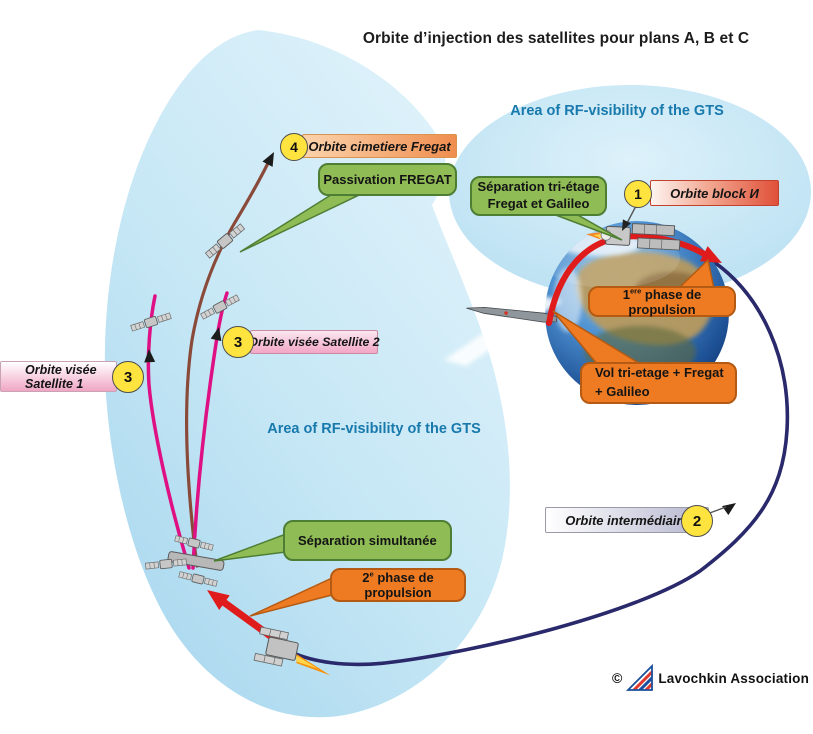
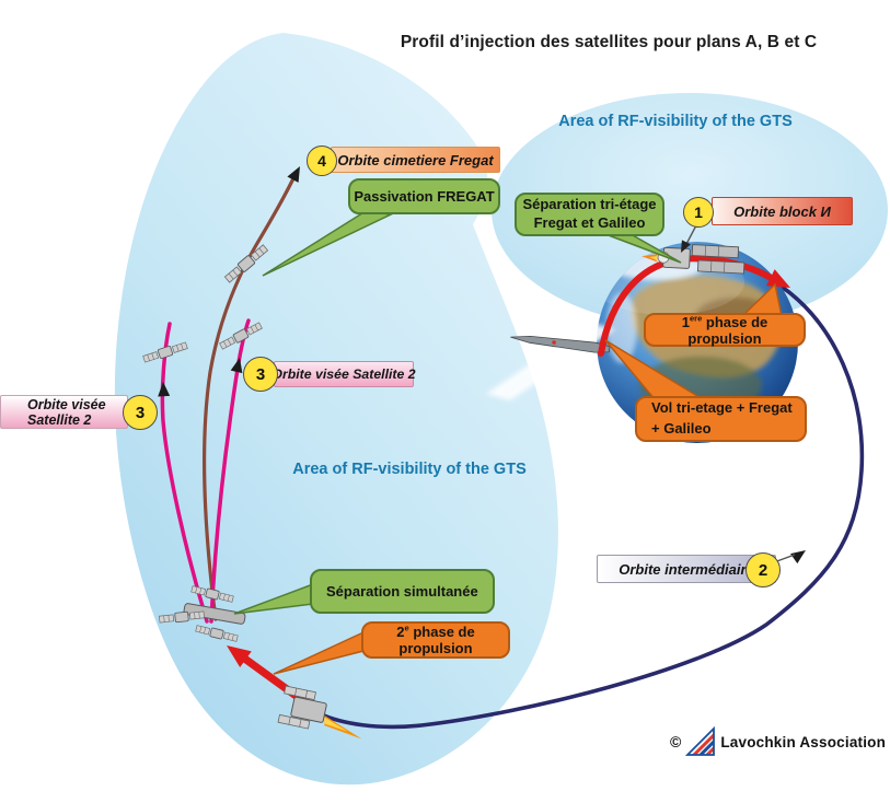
- Orbite d’injection des satellites pour plans A, B et C
+ Profil d’injection des satellites pour plans A, B et C
  Area of RF-visibility of the GTS
  Area of RF-visibility of the GTS
  Orbite cimetiere Fregat
  4
  Passivation FREGAT
  Séparation tri-étage
  Fregat et Galileo
  Orbite block И
  1
  1ere phase de propulsion
  Vol tri-etage + Fregat
  + Galileo
  rbite visée Satellite 2
  3
  Orbite visée
- Satellite 1
+ Satellite 2
  3
  Orbite intermédiair
  2
  Séparation simultanée
  2e phase de propulsion
  ©
  Lavochkin Association
